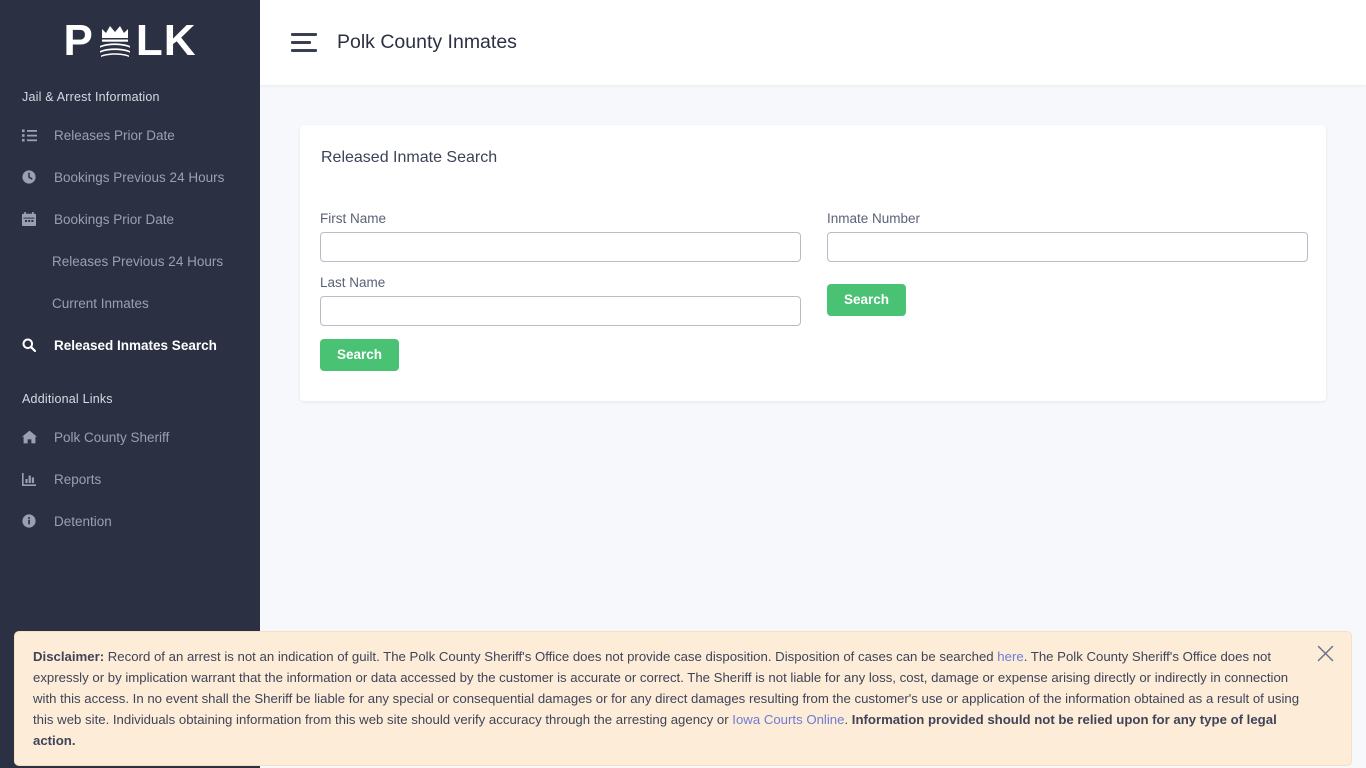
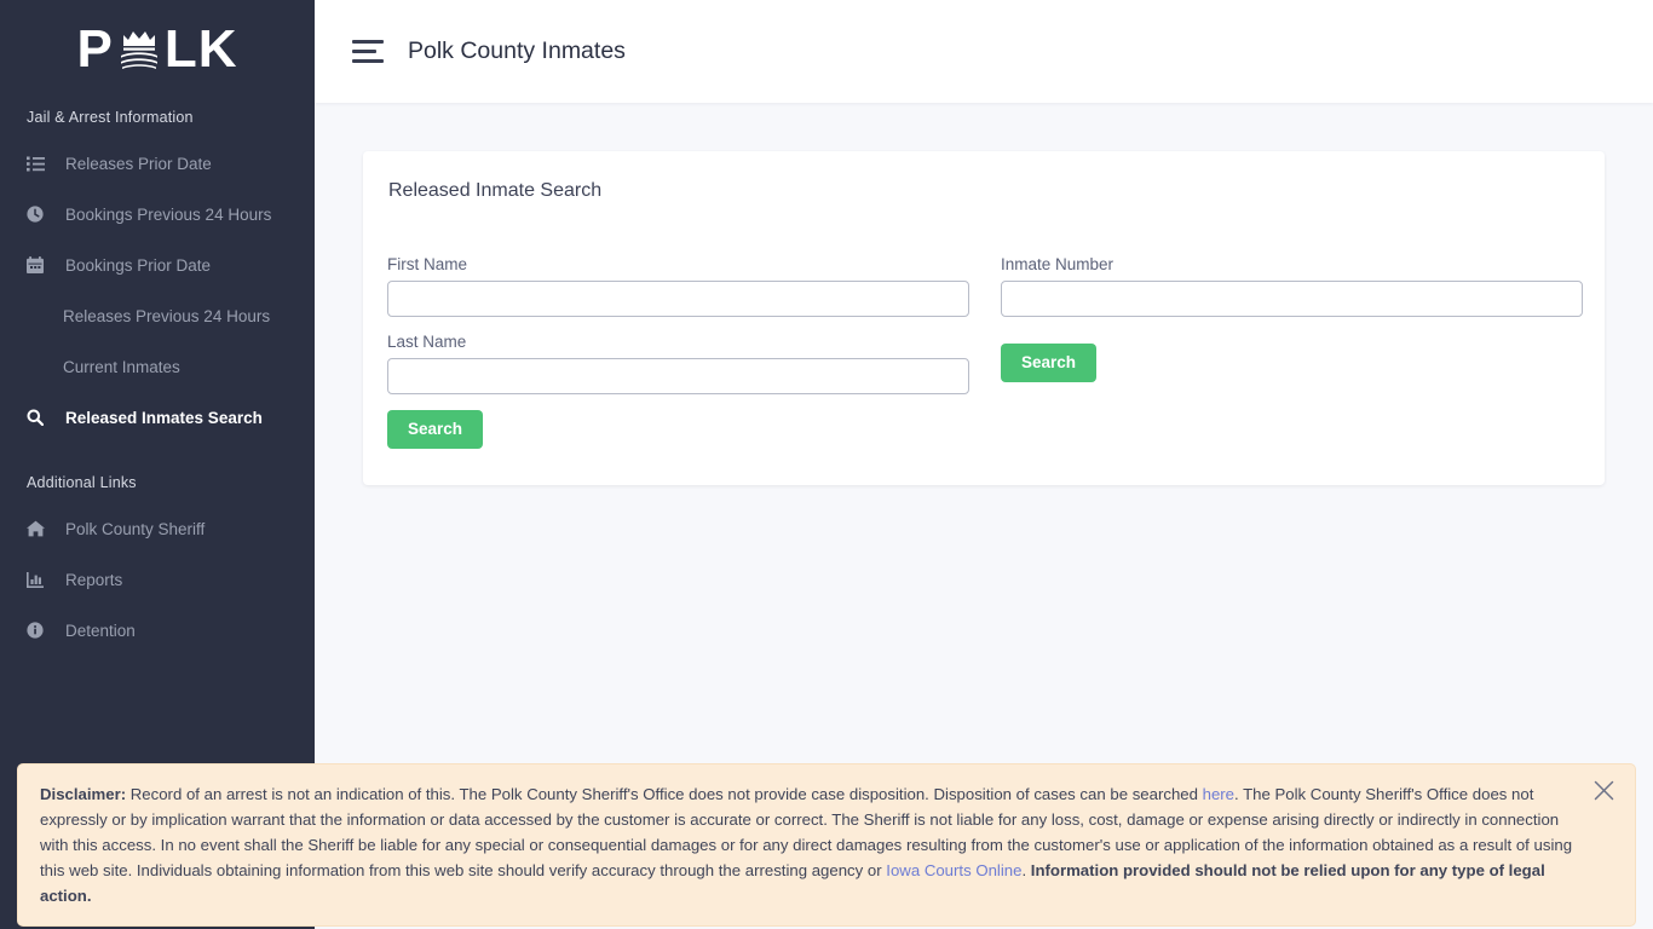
  P
  LK
  Jail & Arrest Information
  Releases Prior Date
  Bookings Previous 24 Hours
  Bookings Prior Date
  Releases Previous 24 Hours
  Current Inmates
  Released Inmates Search
  Additional Links
  Polk County Sheriff
  Reports
  Detention
  Polk County Inmates
  Released Inmate Search
  First Name
  Last Name
  Search
  Inmate Number
  Search
- Disclaimer: Record of an arrest is not an indication of guilt. The Polk County Sheriff's Office does not provide case disposition. Disposition of cases can be searched here. The Polk County Sheriff's Office does not expressly or by implication warrant that the information or data accessed by the customer is accurate or correct. The Sheriff is not liable for any loss, cost, damage or expense arising directly or indirectly in connection with this access. In no event shall the Sheriff be liable for any special or consequential damages or for any direct damages resulting from the customer's use or application of the information obtained as a result of using this web site. Individuals obtaining information from this web site should verify accuracy through the arresting agency or Iowa Courts Online. Information provided should not be relied upon for any type of legal action.
+ Disclaimer: Record of an arrest is not an indication of this. The Polk County Sheriff's Office does not provide case disposition. Disposition of cases can be searched here. The Polk County Sheriff's Office does not expressly or by implication warrant that the information or data accessed by the customer is accurate or correct. The Sheriff is not liable for any loss, cost, damage or expense arising directly or indirectly in connection with this access. In no event shall the Sheriff be liable for any special or consequential damages or for any direct damages resulting from the customer's use or application of the information obtained as a result of using this web site. Individuals obtaining information from this web site should verify accuracy through the arresting agency or Iowa Courts Online. Information provided should not be relied upon for any type of legal action.
